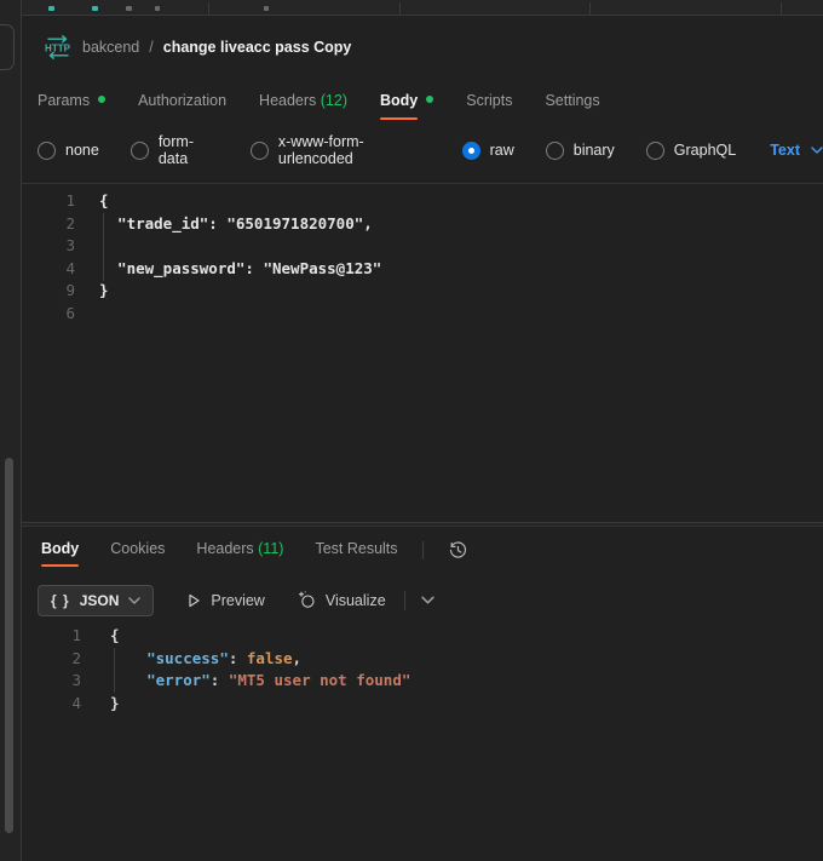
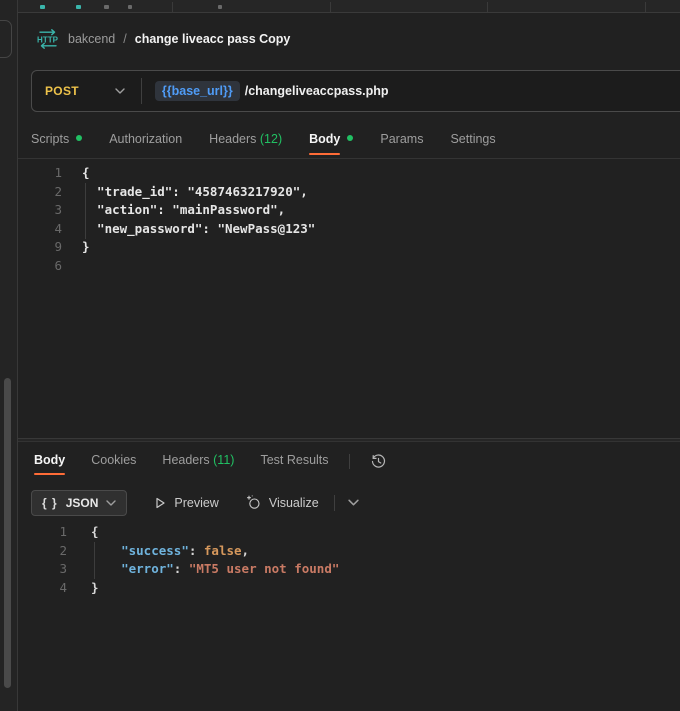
  HTTP
  bakcend
  /
  change liveacc pass Copy
+ POST
+ {{base_url}}
+ /changeliveaccpass.php
- Params
+ Scripts
  Authorization
  Headers (12)
  Body
- Scripts
+ Params
  Settings
- none
- form-data
- x-www-form-urlencoded
- raw
- binary
- GraphQL
- Text
  1
  {
  2
- "trade_id": "6501971820700",
+ "trade_id": "4587463217920",
  3
+ "action": "mainPassword",
  4
  "new_password": "NewPass@123"
  9
  }
  6
  Body
  Cookies
  Headers (11)
  Test Results
  { }
  JSON
  Preview
  Visualize
  1
  {
  2
  "success": false,
  3
  "error": "MT5 user not found"
  4
  }
